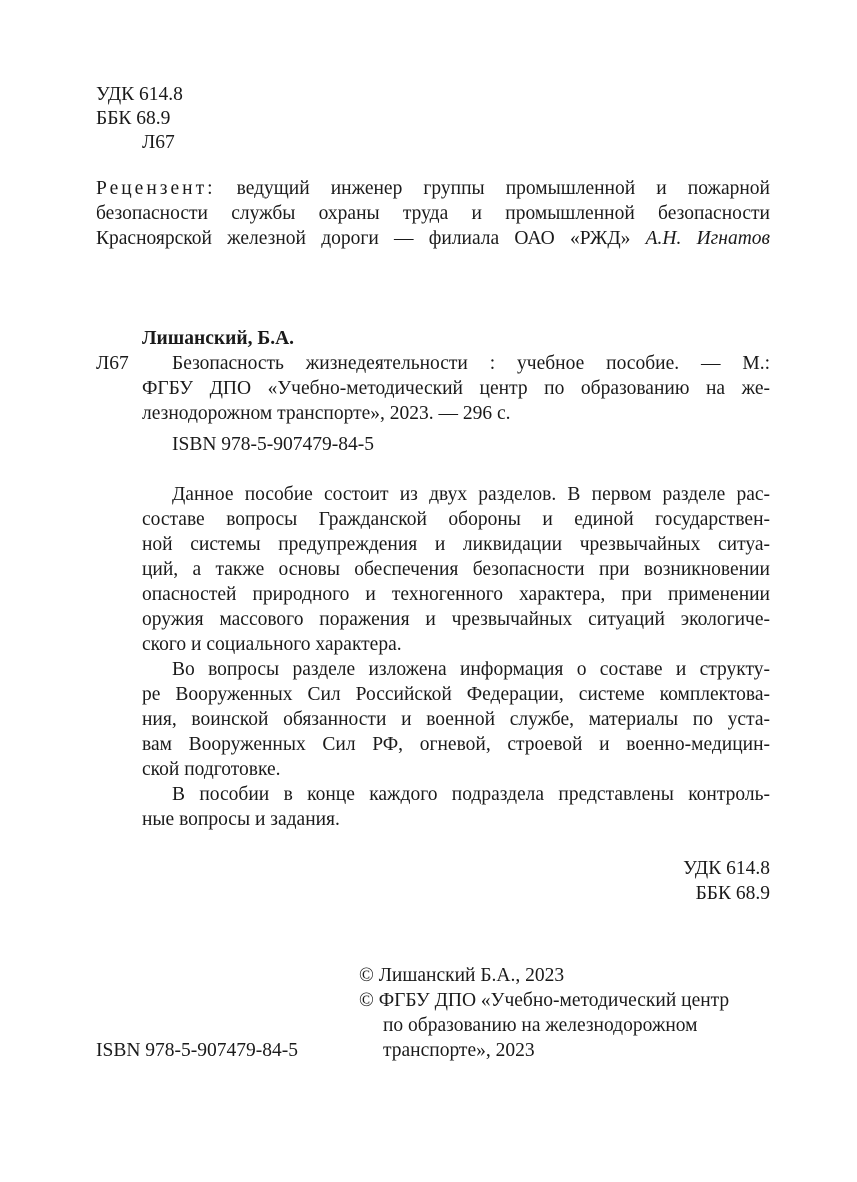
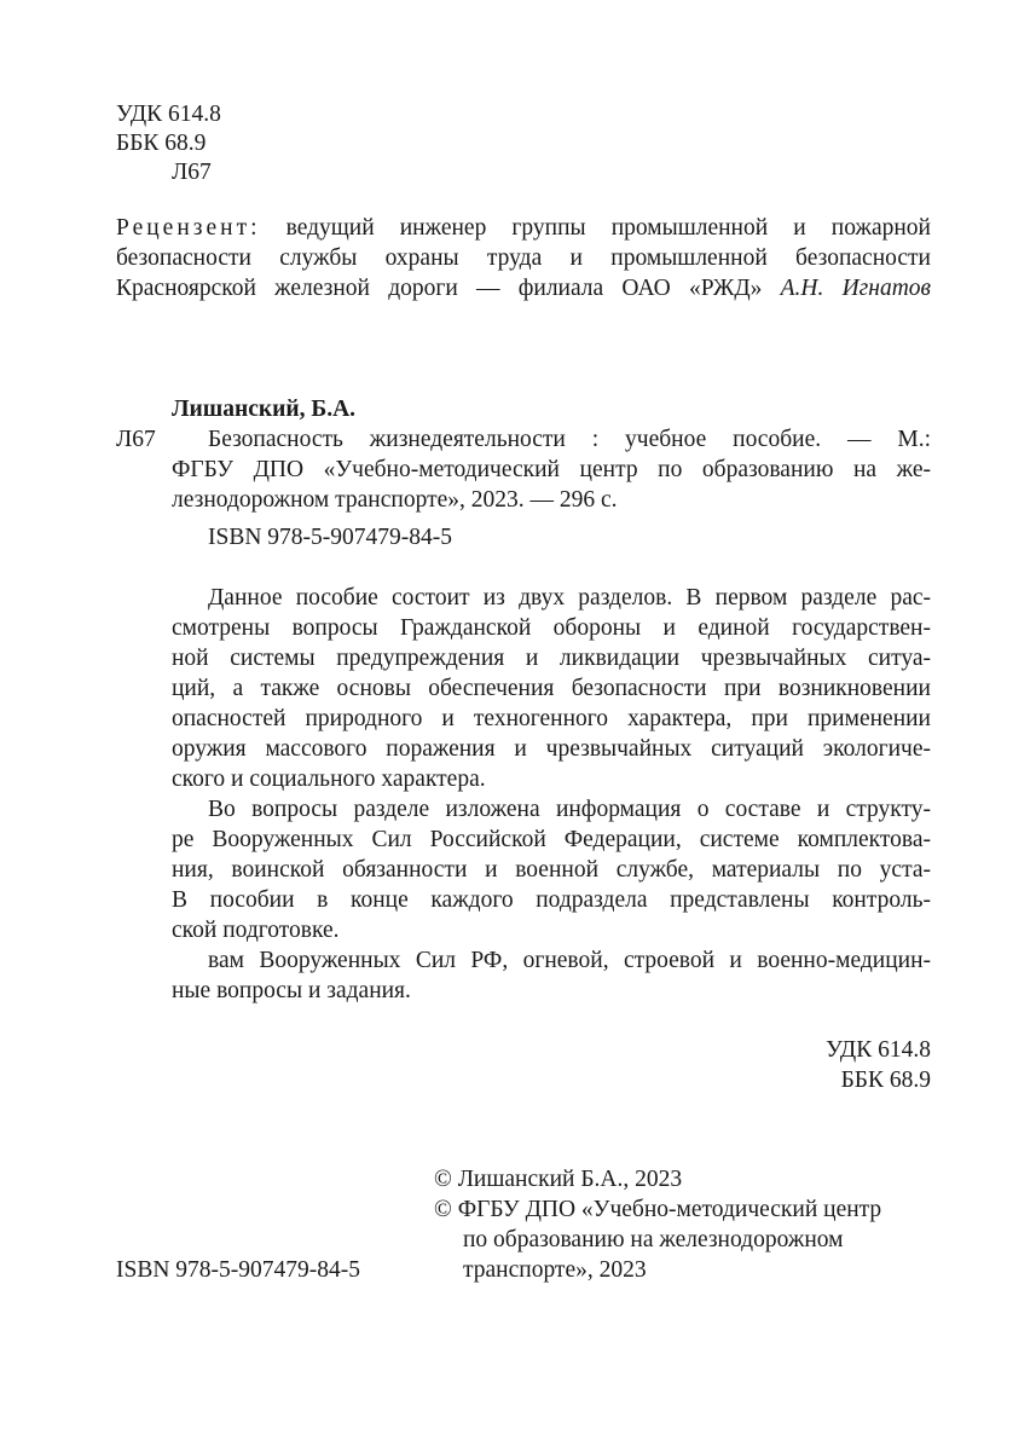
  УДК 614.8
  ББК 68.9
  Л67
  Рецензент: ведущий инженер группы промышленной и пожарной
  безопасности службы охраны труда и промышленной безопасности
  Красноярской железной дороги — филиала ОАО «РЖД» А.Н. Игнатов
  Лишанский, Б.А.
  Л67
  Безопасность жизнедеятельности : учебное пособие. — М.:
  ФГБУ ДПО «Учебно-методический центр по образованию на же-
  лезнодорожном транспорте», 2023. — 296 с.
  ISBN 978-5-907479-84-5
  Данное пособие состоит из двух разделов. В первом разделе рас-
- составе вопросы Гражданской обороны и единой государствен-
+ смотрены вопросы Гражданской обороны и единой государствен-
  ной системы предупреждения и ликвидации чрезвычайных ситуа-
  ций, а также основы обеспечения безопасности при возникновении
  опасностей природного и техногенного характера, при применении
  оружия массового поражения и чрезвычайных ситуаций экологиче-
  ского и социального характера.
  Во вопросы разделе изложена информация о составе и структу-
  ре Вооруженных Сил Российской Федерации, системе комплектова-
  ния, воинской обязанности и военной службе, материалы по уста-
- вам Вооруженных Сил РФ, огневой, строевой и военно-медицин-
+ В пособии в конце каждого подраздела представлены контроль-
  ской подготовке.
- В пособии в конце каждого подраздела представлены контроль-
+ вам Вооруженных Сил РФ, огневой, строевой и военно-медицин-
  ные вопросы и задания.
  УДК 614.8
  ББК 68.9
  © Лишанский Б.А., 2023
  © ФГБУ ДПО «Учебно-методический центр
  по образованию на железнодорожном
  транспорте», 2023
  ISBN 978-5-907479-84-5
